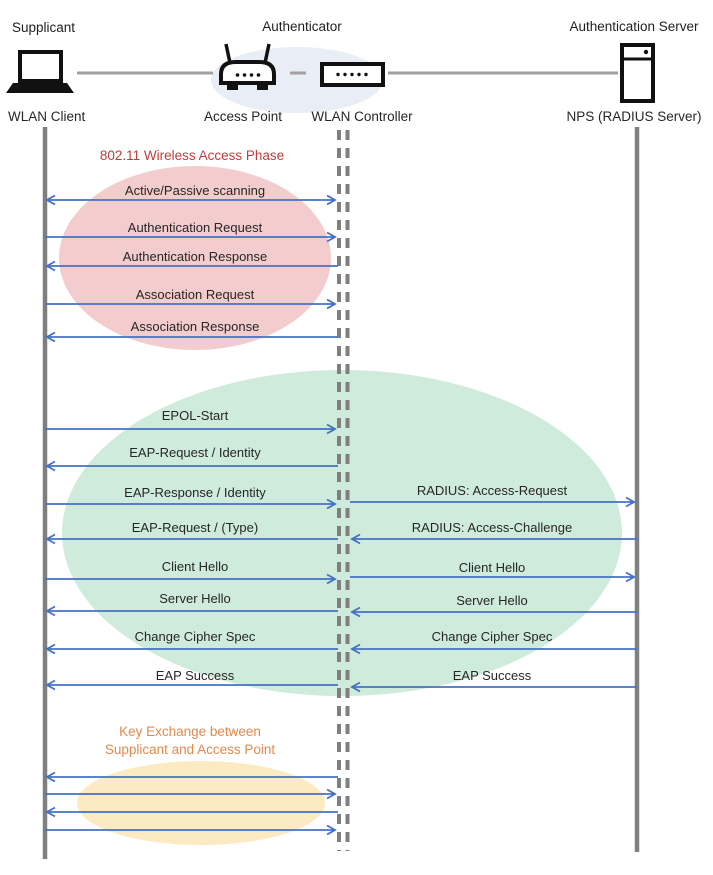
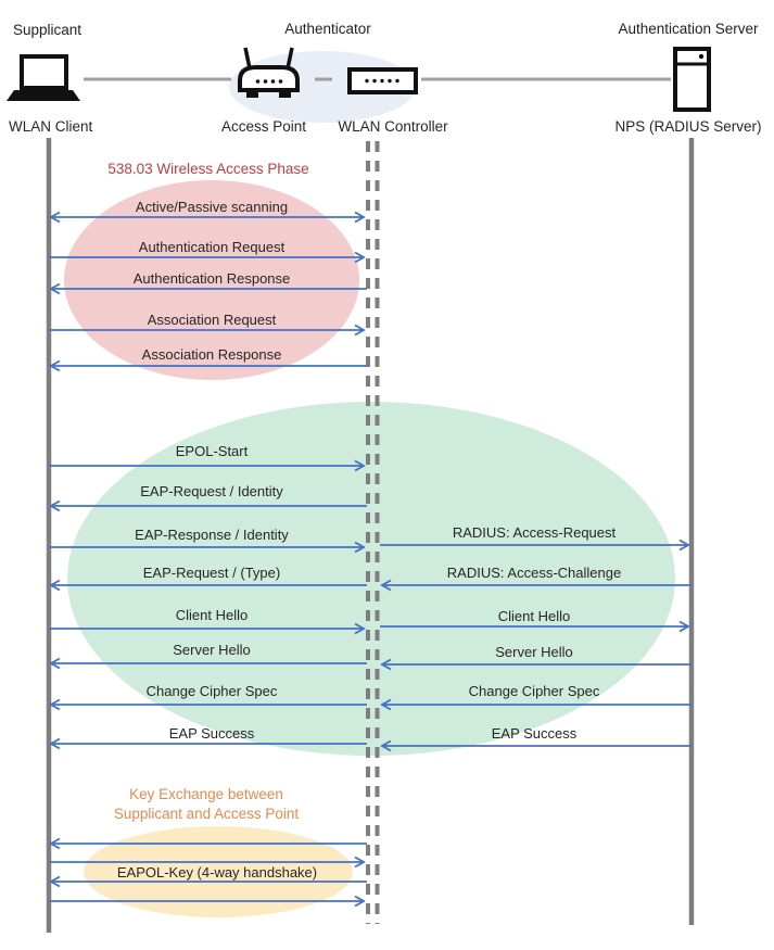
  Supplicant
  Authenticator
  Authentication Server
  WLAN Client
  Access Point
  WLAN Controller
  NPS (RADIUS Server)
- 802.11 Wireless Access Phase
+ 538.03 Wireless Access Phase
  Active/Passive scanning
  Authentication Request
  Authentication Response
  Association Request
  Association Response
  EPOL-Start
  EAP-Request / Identity
  EAP-Response / Identity
  EAP-Request / (Type)
  Client Hello
  Server Hello
  Change Cipher Spec
  EAP Success
  RADIUS: Access-Request
  RADIUS: Access-Challenge
  Client Hello
  Server Hello
  Change Cipher Spec
  EAP Success
  Key Exchange between
  Supplicant and Access Point
+ EAPOL-Key (4-way handshake)
